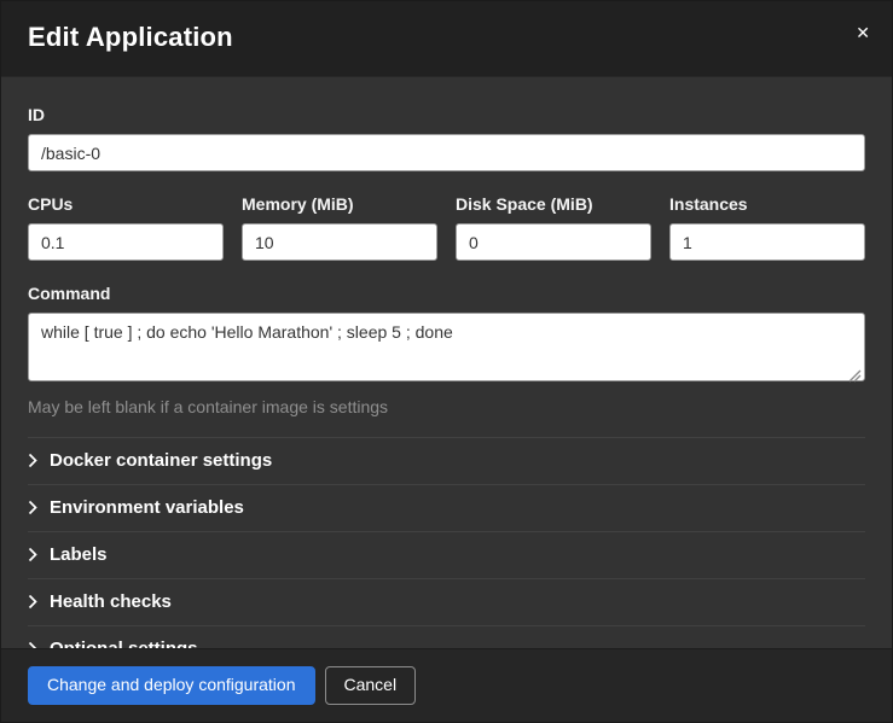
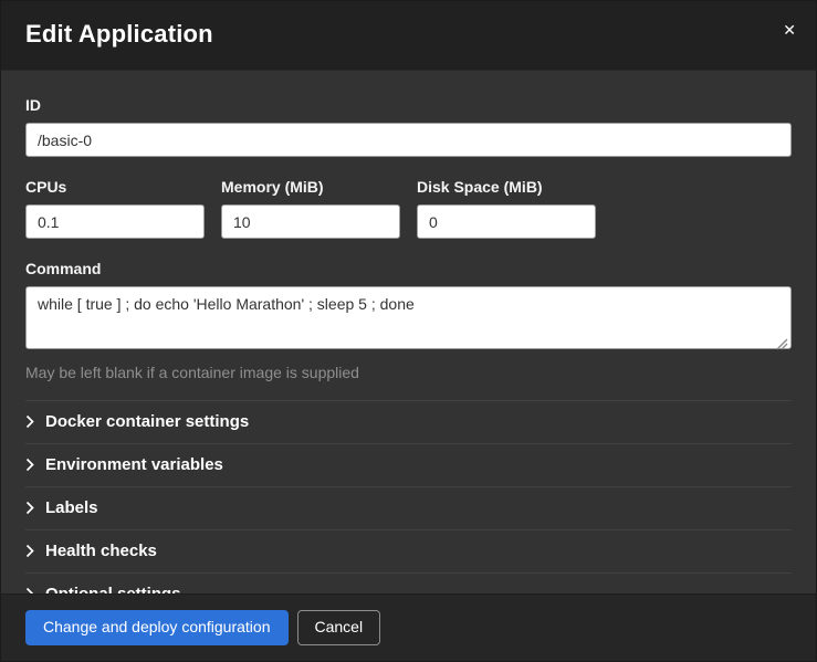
  Edit Application
  ✕
  ID
  /basic-0
  CPUs
  0.1
  Memory (MiB)
  10
  Disk Space (MiB)
  0
- Instances
- 1
  Command
  while [ true ] ; do echo 'Hello Marathon' ; sleep 5 ; done
- May be left blank if a container image is settings
+ May be left blank if a container image is supplied
  Docker container settings
  Environment variables
  Labels
  Health checks
  Change and deploy configuration
  Cancel
